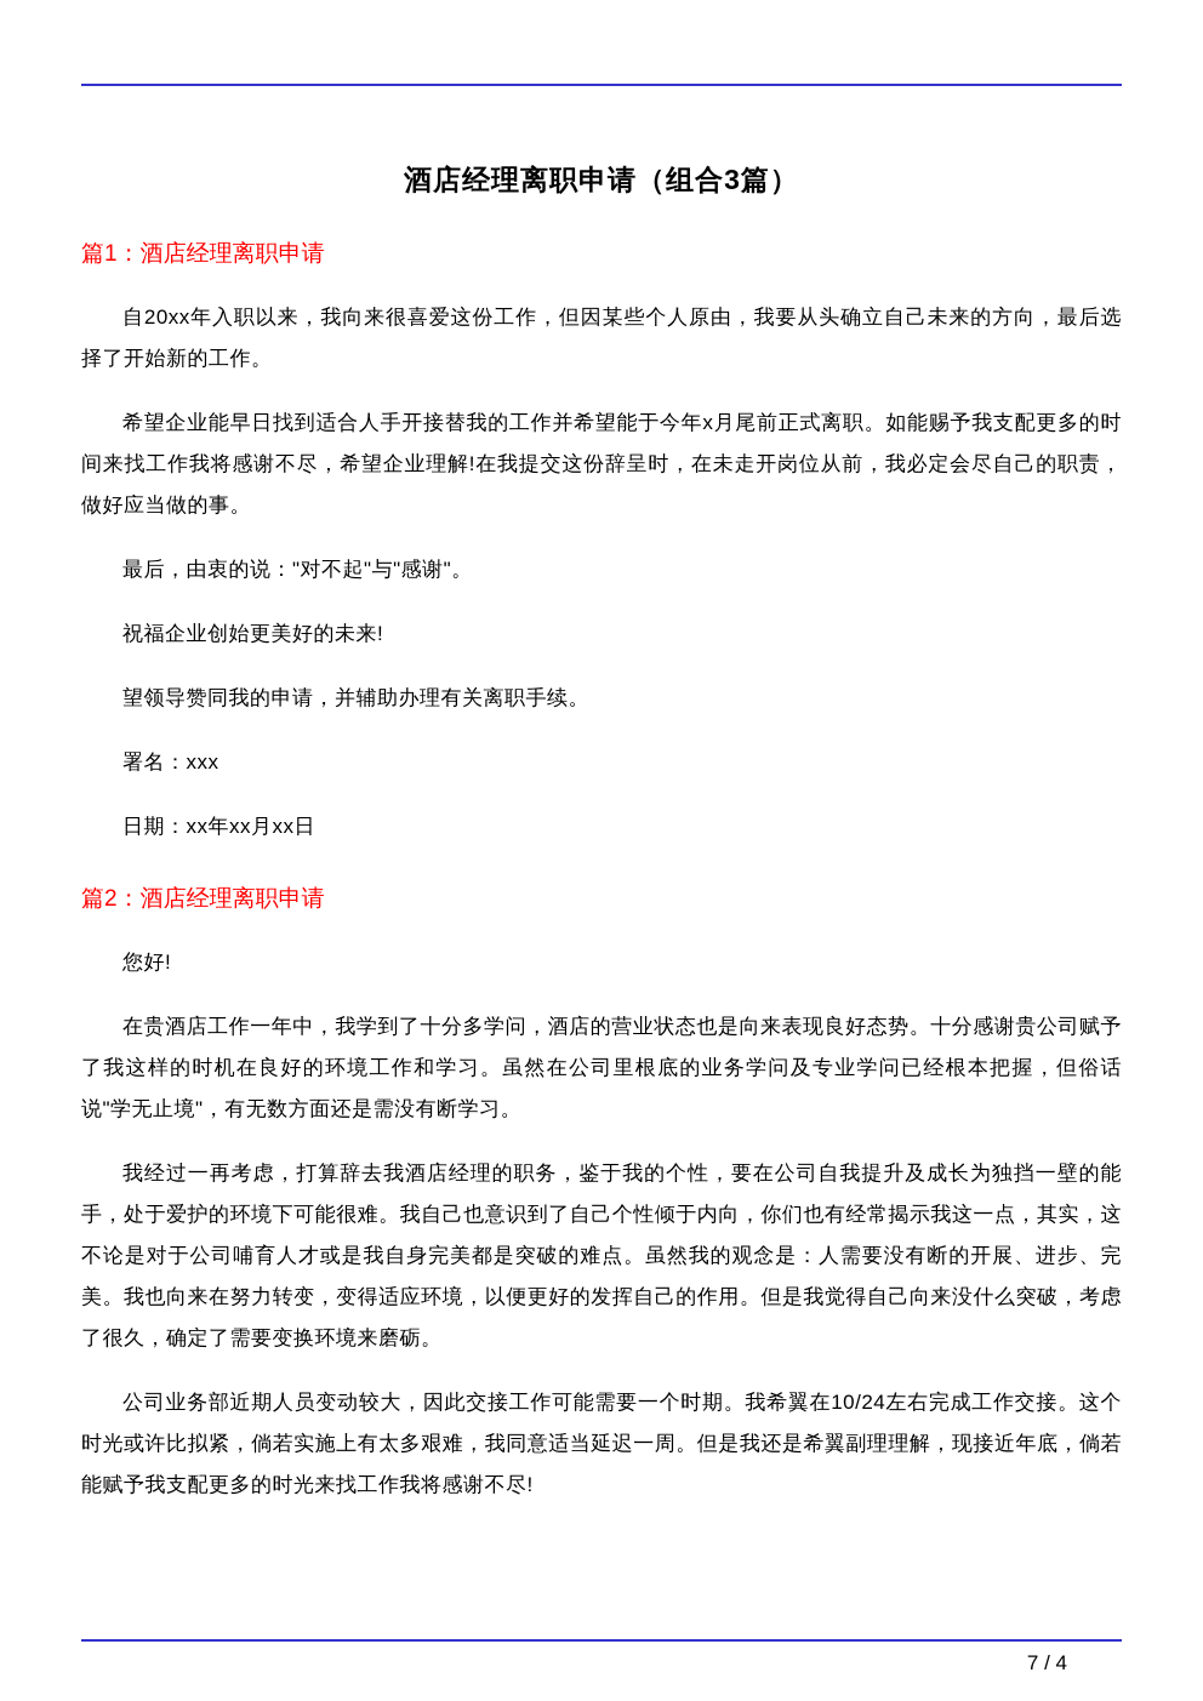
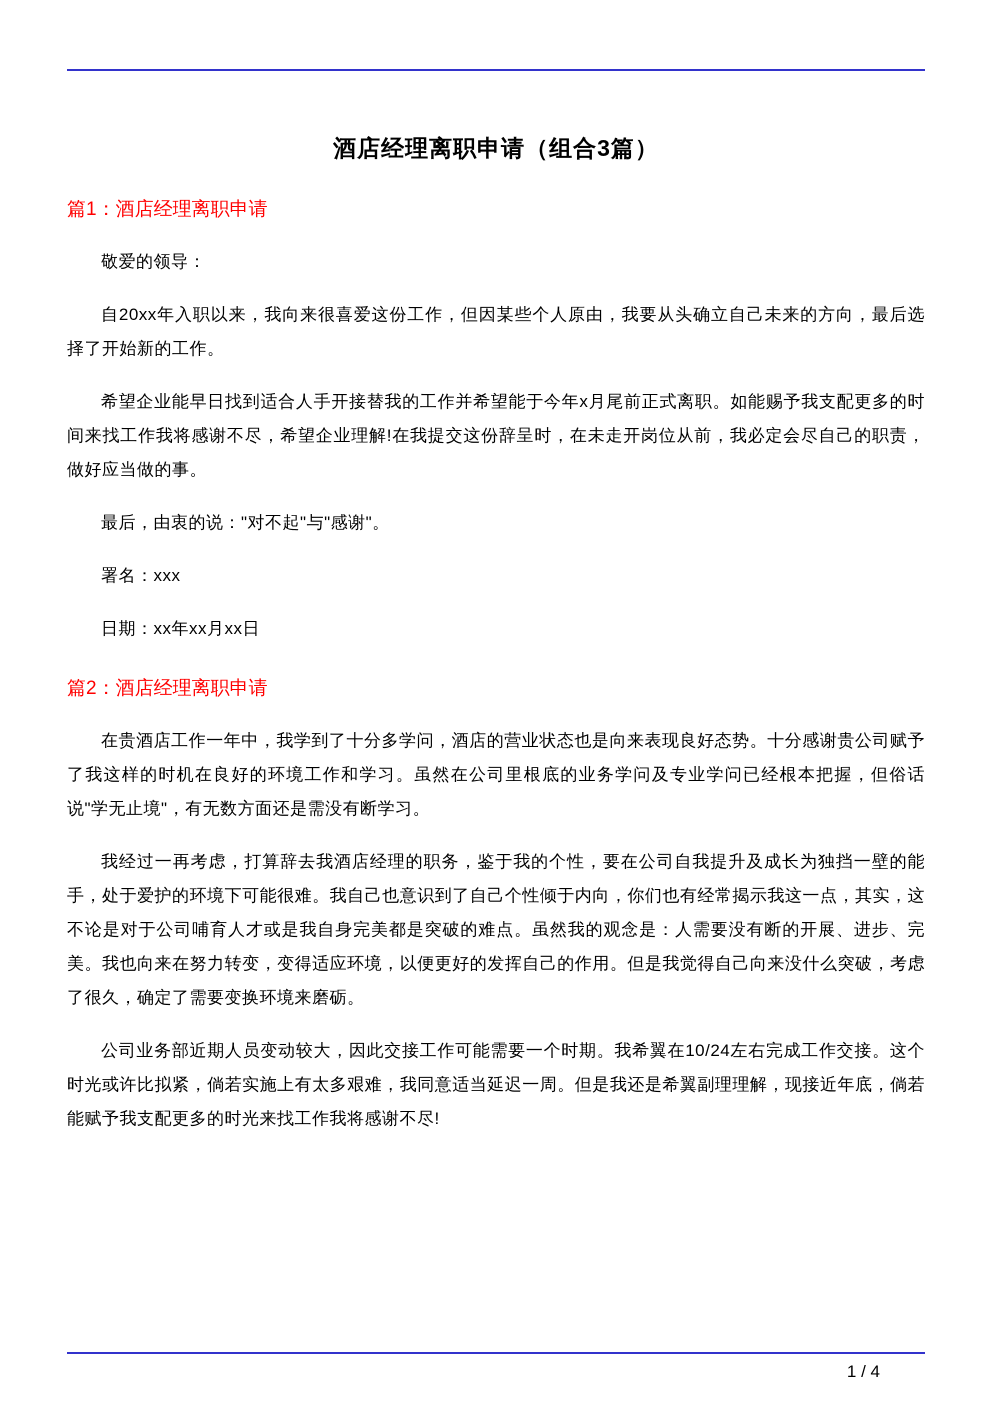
  酒店经理离职申请（组合3篇）
  篇1：酒店经理离职申请
+ 敬爱的领导：
  自20xx年入职以来，我向来很喜爱这份工作，但因某些个人原由，我要从头确立自己未来的方向，最后选择了开始新的工作。
  希望企业能早日找到适合人手开接替我的工作并希望能于今年x月尾前正式离职。如能赐予我支配更多的时间来找工作我将感谢不尽，希望企业理解!在我提交这份辞呈时，在未走开岗位从前，我必定会尽自己的职责，做好应当做的事。
  最后，由衷的说："对不起"与"感谢"。
- 祝福企业创始更美好的未来!
- 望领导赞同我的申请，并辅助办理有关离职手续。
  署名：xxx
  日期：xx年xx月xx日
  篇2：酒店经理离职申请
- 您好!
  在贵酒店工作一年中，我学到了十分多学问，酒店的营业状态也是向来表现良好态势。十分感谢贵公司赋予了我这样的时机在良好的环境工作和学习。虽然在公司里根底的业务学问及专业学问已经根本把握，但俗话说"学无止境"，有无数方面还是需没有断学习。
  我经过一再考虑，打算辞去我酒店经理的职务，鉴于我的个性，要在公司自我提升及成长为独挡一壁的能手，处于爱护的环境下可能很难。我自己也意识到了自己个性倾于内向，你们也有经常揭示我这一点，其实，这不论是对于公司哺育人才或是我自身完美都是突破的难点。虽然我的观念是：人需要没有断的开展、进步、完美。我也向来在努力转变，变得适应环境，以便更好的发挥自己的作用。但是我觉得自己向来没什么突破，考虑了很久，确定了需要变换环境来磨砺。
  公司业务部近期人员变动较大，因此交接工作可能需要一个时期。我希翼在10/24左右完成工作交接。这个时光或许比拟紧，倘若实施上有太多艰难，我同意适当延迟一周。但是我还是希翼副理理解，现接近年底，倘若能赋予我支配更多的时光来找工作我将感谢不尽!
- 7 / 4
+ 1 / 4
